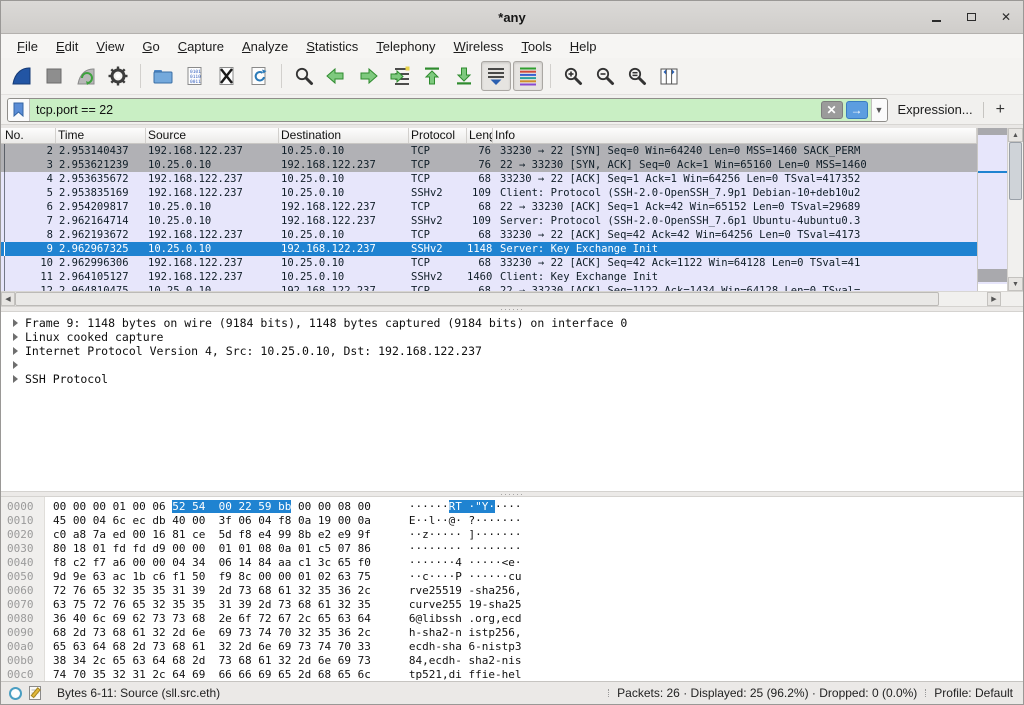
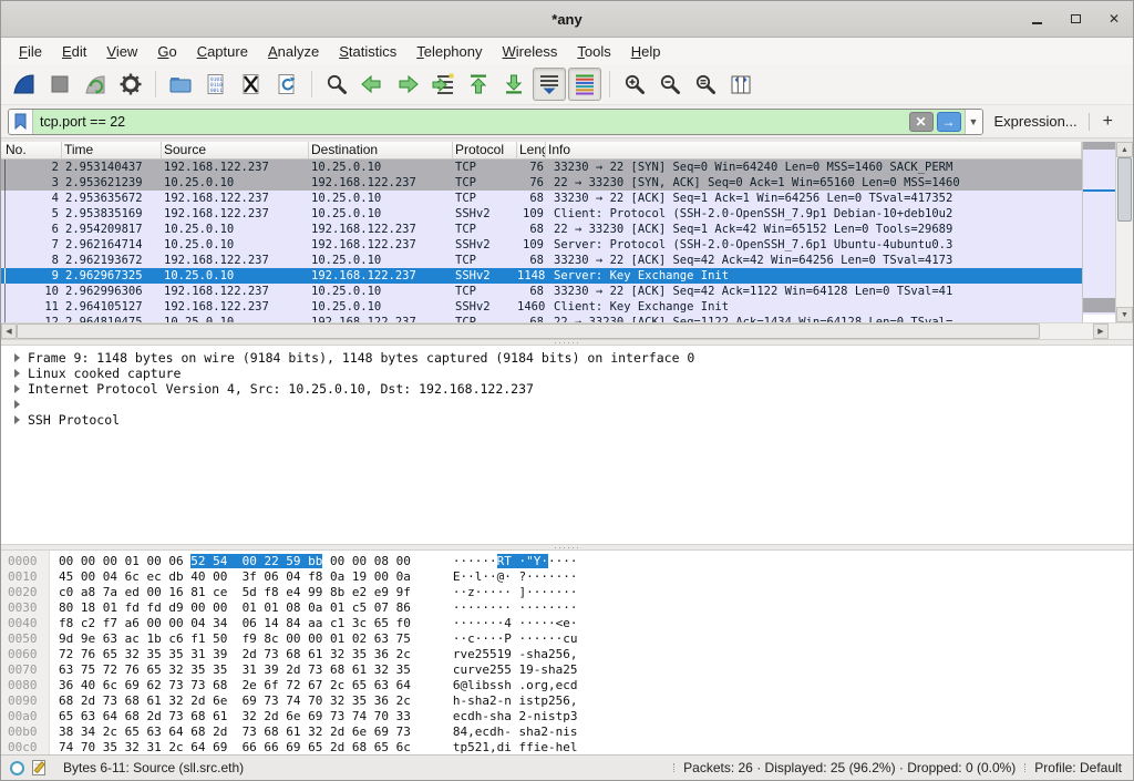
  *any
  ✕
  File
  Edit
  View
  Go
  Capture
  Analyze
  Statistics
  Telephony
  Wireless
  Tools
  Help
  tcp.port == 22
  ✕
  →
  ▼
  Expression...
  +
  No.
  Time
  Source
  Destination
  Protocol
  Info
  2
  2.953140437
  192.168.122.237
  10.25.0.10
  TCP
  76
  33230 → 22 [SYN] Seq=0 Win=64240 Len=0 MSS=1460 SACK_PERM
  3
  2.953621239
  10.25.0.10
  192.168.122.237
  TCP
  76
  22 → 33230 [SYN, ACK] Seq=0 Ack=1 Win=65160 Len=0 MSS=1460
  4
  2.953635672
  192.168.122.237
  10.25.0.10
  TCP
  68
  33230 → 22 [ACK] Seq=1 Ack=1 Win=64256 Len=0 TSval=417352
  5
  2.953835169
  192.168.122.237
  10.25.0.10
  SSHv2
  109
  Client: Protocol (SSH-2.0-OpenSSH_7.9p1 Debian-10+deb10u2
  6
  2.954209817
  10.25.0.10
  192.168.122.237
  TCP
  68
- 22 → 33230 [ACK] Seq=1 Ack=42 Win=65152 Len=0 TSval=29689
+ 22 → 33230 [ACK] Seq=1 Ack=42 Win=65152 Len=0 Tools=29689
  7
  2.962164714
  10.25.0.10
  192.168.122.237
  SSHv2
  109
  Server: Protocol (SSH-2.0-OpenSSH_7.6p1 Ubuntu-4ubuntu0.3
  8
  2.962193672
  192.168.122.237
  10.25.0.10
  TCP
  68
  33230 → 22 [ACK] Seq=42 Ack=42 Win=64256 Len=0 TSval=4173
  9
  2.962967325
  10.25.0.10
  192.168.122.237
  SSHv2
  1148
  Server: Key Exchange Init
  10
  2.962996306
  192.168.122.237
  10.25.0.10
  TCP
  68
  33230 → 22 [ACK] Seq=42 Ack=1122 Win=64128 Len=0 TSval=41
  11
  2.964105127
  192.168.122.237
  10.25.0.10
  SSHv2
  1460
  Client: Key Exchange Init
  ······
  Frame 9: 1148 bytes on wire (9184 bits), 1148 bytes captured (9184 bits) on interface 0
  Linux cooked capture
  Internet Protocol Version 4, Src: 10.25.0.10, Dst: 192.168.122.237
  SSH Protocol
  ······
  0000
  00 00 00 01 00 06 52 54 00 22 59 bb 00 00 08 00
  ······RT ·"Y·····
  0010
  45 00 04 6c ec db 40 00 3f 06 04 f8 0a 19 00 0a
  E··l··@· ?·······
  0020
  c0 a8 7a ed 00 16 81 ce 5d f8 e4 99 8b e2 e9 9f
  ··z····· ]·······
  0030
  80 18 01 fd fd d9 00 00 01 01 08 0a 01 c5 07 86
  ········ ········
  0040
  f8 c2 f7 a6 00 00 04 34 06 14 84 aa c1 3c 65 f0
  ·······4 ·····<e·
  0050
  9d 9e 63 ac 1b c6 f1 50 f9 8c 00 00 01 02 63 75
  ··c····P ······cu
  0060
  72 76 65 32 35 35 31 39 2d 73 68 61 32 35 36 2c
  rve25519 -sha256,
  0070
  63 75 72 76 65 32 35 35 31 39 2d 73 68 61 32 35
  curve255 19-sha25
  0080
  36 40 6c 69 62 73 73 68 2e 6f 72 67 2c 65 63 64
  6@libssh .org,ecd
  0090
  68 2d 73 68 61 32 2d 6e 69 73 74 70 32 35 36 2c
  h-sha2-n istp256,
  00a0
  65 63 64 68 2d 73 68 61 32 2d 6e 69 73 74 70 33
- ecdh-sha 6-nistp3
+ ecdh-sha 2-nistp3
  00b0
  38 34 2c 65 63 64 68 2d 73 68 61 32 2d 6e 69 73
  84,ecdh- sha2-nis
  00c0
  74 70 35 32 31 2c 64 69 66 66 69 65 2d 68 65 6c
  tp521,di ffie-hel
  Bytes 6-11: Source (sll.src.eth)
  Packets: 26 · Displayed: 25 (96.2%) · Dropped: 0 (0.0%)
  Profile: Default
